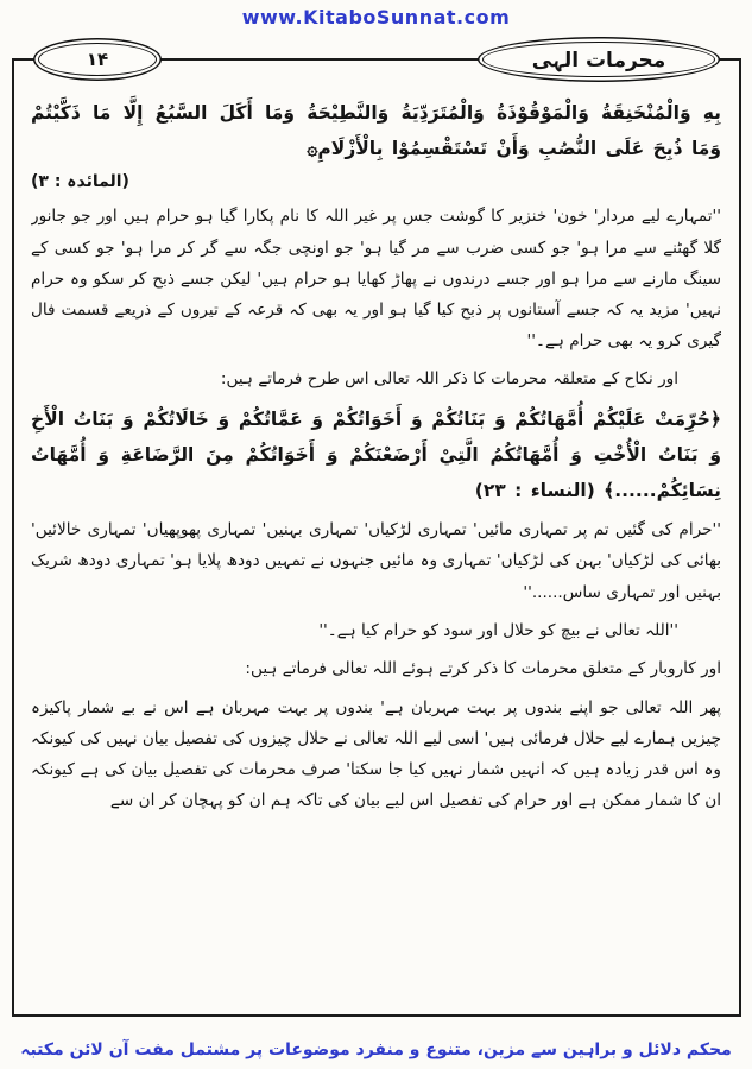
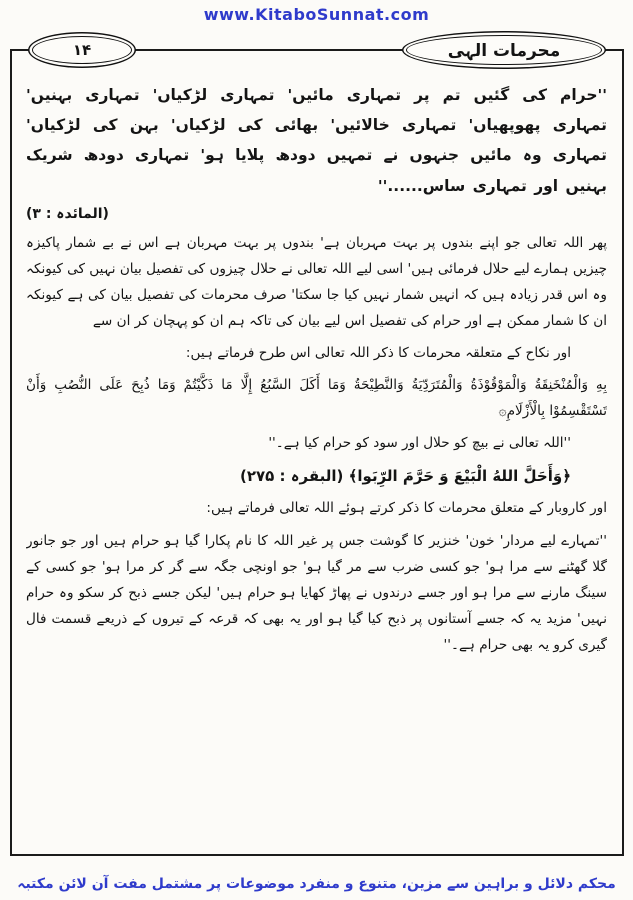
  www.KitaboSunnat.com
  ۱۴
  محرمات الہی
- بِهِ وَالْمُنْخَنِقَةُ وَالْمَوْقُوْذَةُ وَالْمُتَرَدِّيَةُ وَالنَّطِيْحَةُ وَمَا أَكَلَ السَّبُعُ إِلَّا مَا ذَكَّيْتُمْ وَمَا ذُبِحَ عَلَى النُّصُبِ وَأَنْ تَسْتَقْسِمُوْا بِالْأَزْلَامِ۞
+ ''حرام کی گئیں تم پر تمہاری مائیں' تمہاری لڑکیاں' تمہاری بہنیں' تمہاری پھوپھیاں' تمہاری خالائیں' بھائی کی لڑکیاں' بہن کی لڑکیاں' تمہاری وہ مائیں جنہوں نے تمہیں دودھ پلایا ہو' تمہاری دودھ شریک بہنیں اور تمہاری ساس......''
  (المائدہ : ۳)
- ''تمہارے لیے مردار' خون' خنزیر کا گوشت جس پر غیر اللہ کا نام پکارا گیا ہو حرام ہیں اور جو جانور گلا گھٹنے سے مرا ہو' جو کسی ضرب سے مر گیا ہو' جو اونچی جگہ سے گر کر مرا ہو' جو کسی کے سینگ مارنے سے مرا ہو اور جسے درندوں نے پھاڑ کھایا ہو حرام ہیں' لیکن جسے ذبح کر سکو وہ حرام نہیں' مزید یہ کہ جسے آستانوں پر ذبح کیا گیا ہو اور یہ بھی کہ قرعہ کے تیروں کے ذریعے قسمت فال گیری کرو یہ بھی حرام ہے۔''
+ پھر اللہ تعالی جو اپنے بندوں پر بہت مہربان ہے' بندوں پر بہت مہربان ہے اس نے بے شمار پاکیزہ چیزیں ہمارے لیے حلال فرمائی ہیں' اسی لیے اللہ تعالی نے حلال چیزوں کی تفصیل بیان نہیں کی کیونکہ وہ اس قدر زیادہ ہیں کہ انہیں شمار نہیں کیا جا سکتا' صرف محرمات کی تفصیل بیان کی ہے کیونکہ ان کا شمار ممکن ہے اور حرام کی تفصیل اس لیے بیان کی تاکہ ہم ان کو پہچان کر ان سے
  اور نکاح کے متعلقہ محرمات کا ذکر اللہ تعالی اس طرح فرماتے ہیں:
- ﴿حُرِّمَتْ عَلَيْكُمْ أُمَّهَاتُكُمْ وَ بَنَاتُكُمْ وَ أَخَوَاتُكُمْ وَ عَمَّاتُكُمْ وَ خَالَاتُكُمْ وَ بَنَاتُ الْأَخِ وَ بَنَاتُ الْأُخْتِ وَ أُمَّهَاتُكُمُ الَّتِيْ أَرْضَعْنَكُمْ وَ أَخَوَاتُكُمْ مِنَ الرَّضَاعَةِ وَ أُمَّهَاتُ نِسَائِكُمْ......﴾ (النساء : ۲۳)
- ''حرام کی گئیں تم پر تمہاری مائیں' تمہاری لڑکیاں' تمہاری بہنیں' تمہاری پھوپھیاں' تمہاری خالائیں' بھائی کی لڑکیاں' بہن کی لڑکیاں' تمہاری وہ مائیں جنہوں نے تمہیں دودھ پلایا ہو' تمہاری دودھ شریک بہنیں اور تمہاری ساس......''
+ بِهِ وَالْمُنْخَنِقَةُ وَالْمَوْقُوْذَةُ وَالْمُتَرَدِّيَةُ وَالنَّطِيْحَةُ وَمَا أَكَلَ السَّبُعُ إِلَّا مَا ذَكَّيْتُمْ وَمَا ذُبِحَ عَلَى النُّصُبِ وَأَنْ تَسْتَقْسِمُوْا بِالْأَزْلَامِ۞
  ''اللہ تعالی نے بیچ کو حلال اور سود کو حرام کیا ہے۔''
+ ﴿وَأَحَلَّ اللهُ الْبَيْعَ وَ حَرَّمَ الرِّبَوا﴾ (البقرہ : ۲۷۵)
  اور کاروبار کے متعلق محرمات کا ذکر کرتے ہوئے اللہ تعالی فرماتے ہیں:
- پھر اللہ تعالی جو اپنے بندوں پر بہت مہربان ہے' بندوں پر بہت مہربان ہے اس نے بے شمار پاکیزہ چیزیں ہمارے لیے حلال فرمائی ہیں' اسی لیے اللہ تعالی نے حلال چیزوں کی تفصیل بیان نہیں کی کیونکہ وہ اس قدر زیادہ ہیں کہ انہیں شمار نہیں کیا جا سکتا' صرف محرمات کی تفصیل بیان کی ہے کیونکہ ان کا شمار ممکن ہے اور حرام کی تفصیل اس لیے بیان کی تاکہ ہم ان کو پہچان کر ان سے
+ ''تمہارے لیے مردار' خون' خنزیر کا گوشت جس پر غیر اللہ کا نام پکارا گیا ہو حرام ہیں اور جو جانور گلا گھٹنے سے مرا ہو' جو کسی ضرب سے مر گیا ہو' جو اونچی جگہ سے گر کر مرا ہو' جو کسی کے سینگ مارنے سے مرا ہو اور جسے درندوں نے پھاڑ کھایا ہو حرام ہیں' لیکن جسے ذبح کر سکو وہ حرام نہیں' مزید یہ کہ جسے آستانوں پر ذبح کیا گیا ہو اور یہ بھی کہ قرعہ کے تیروں کے ذریعے قسمت فال گیری کرو یہ بھی حرام ہے۔''
  محکم دلائل و براہین سے مزین، متنوع و منفرد موضوعات پر مشتمل مفت آن لائن مکتبہ
